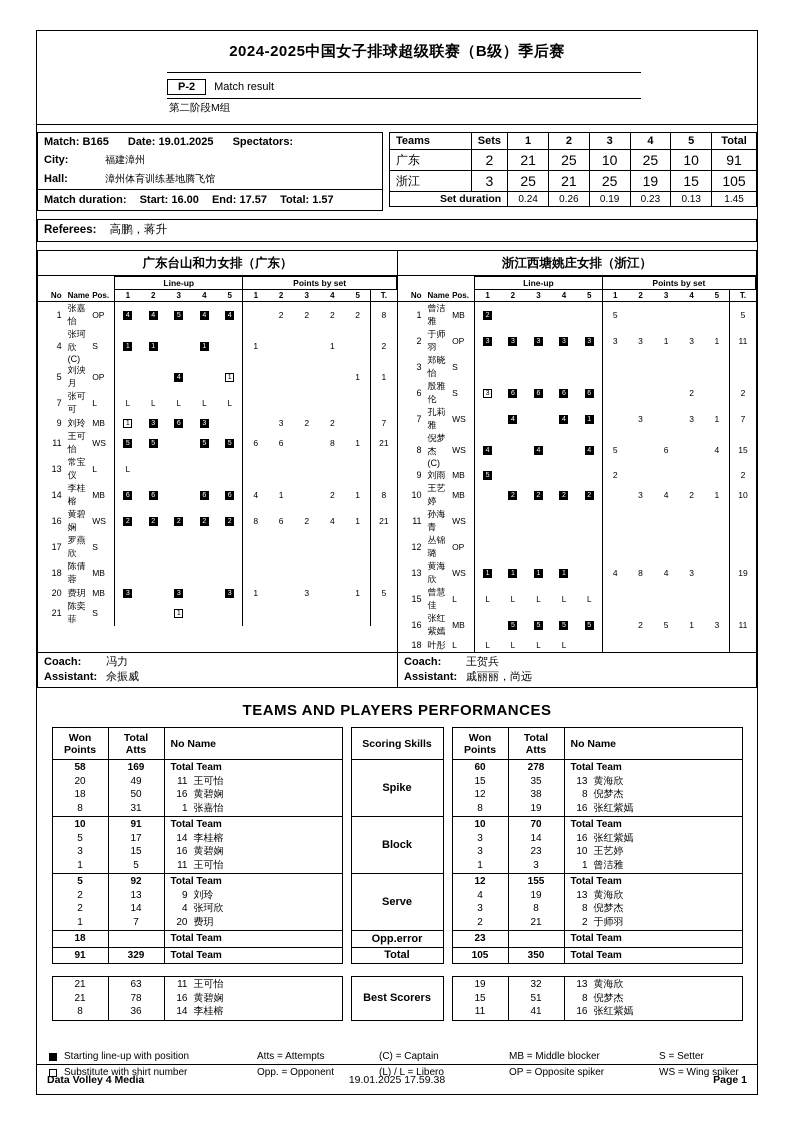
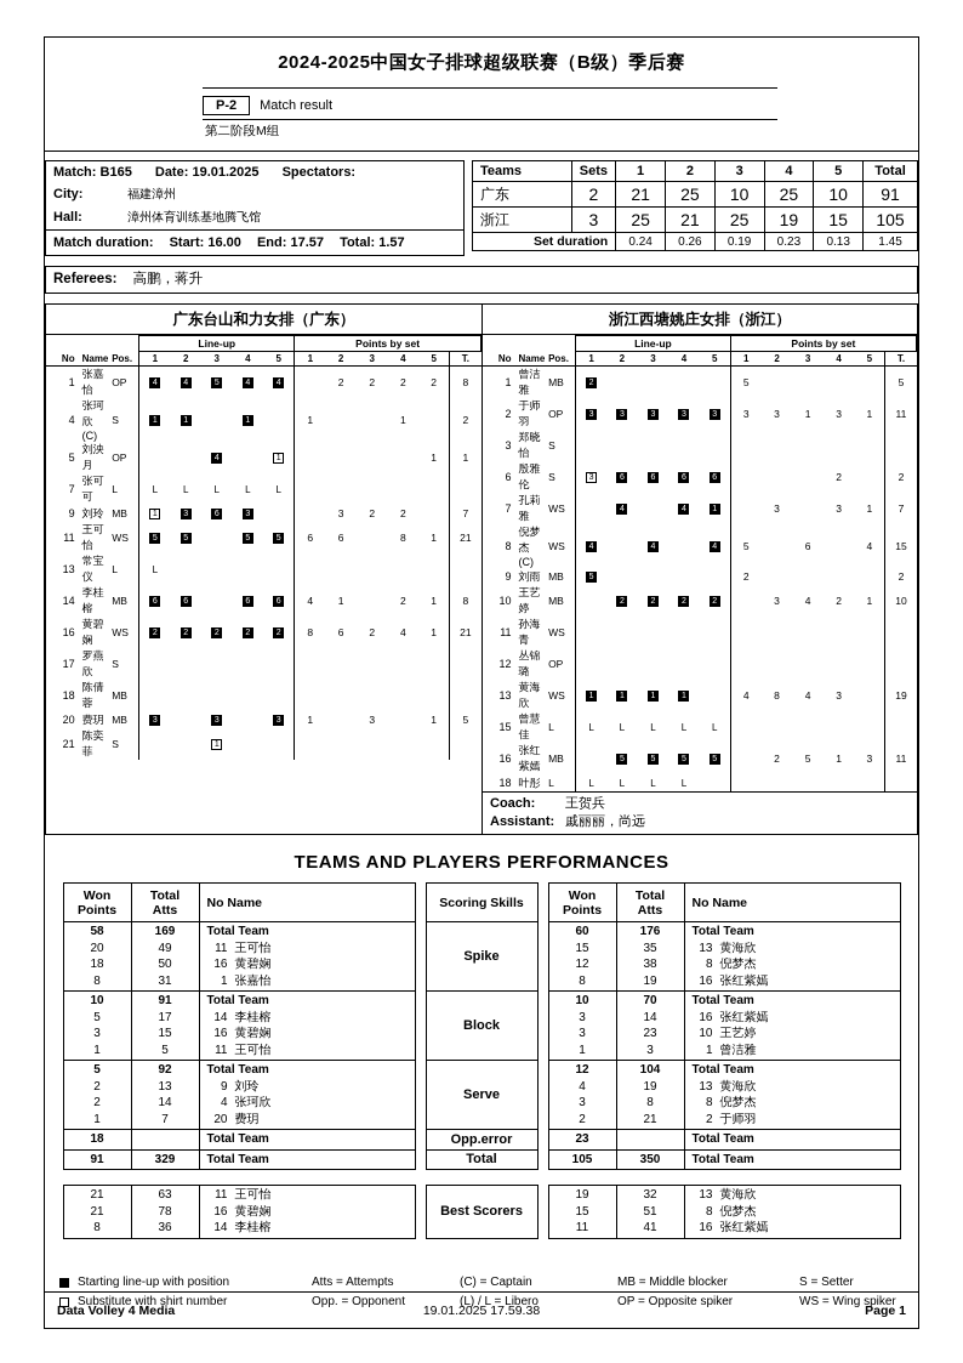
  2024-2025中国女子排球超级联赛（B级）季后赛
  P-2
  Match result
  第二阶段M组
  Match: B165 Date: 19.01.2025 Spectators:
  City: 福建漳州
  Hall: 漳州体育训练基地腾飞馆
  Match duration: Start: 16.00 End: 17.57 Total: 1.57
  Teams	Sets	1	2	3	4	5	Total
  广东	2	21	25	10	25	10	91
  浙江	3	25	21	25	19	15	105
  Set duration	0.24	0.26	0.19	0.23	0.13	1.45
  Referees: 高鹏，蒋升
  广东台山和力女排（广东）
  	Line-up	Points by set
  No	Name	Pos.	1	2	3	4	5	1	2	3	4	5	T.
  4	张珂欣 (C)	S						1			1		2
  5	刘泱月	OP										1	1
  7	张可可	L	L	L	L	L	L
  11	王可怡	WS						6	6		8	1	21
  13	常宝仪	L	L
  14	李桂榕	MB						4	1		2	1	8
  16	黄碧娴	WS						8	6	2	4	1	21
  17	罗燕欣	S
  18	陈倩蓉	MB
  20	费玥	MB						1		3		1	5
  21	陈奕菲	S
- Coach: 冯力
- Assistant: 佘振威
  浙江西塘姚庄女排（浙江）
  	Line-up	Points by set
  No	Name	Pos.	1	2	3	4	5	1	2	3	4	5	T.
  1	曾洁雅	MB						5					5
  2	于师羽	OP						3	3	1	3	1	11
  3	郑晓怡	S
  7	孔莉雅	WS							3		3	1	7
  8	倪梦杰 (C)	WS						5		6		4	15
  9	刘雨	MB						2					2
  10	王艺婷	MB							3	4	2	1	10
  11	孙海青	WS
  12	丛锦璐	OP
  13	黄海欣	WS						4	8	4	3		19
  15	曾慧佳	L	L	L	L	L	L
  16	张红紫嫣	MB							2	5	1	3	11
  18	叶彤	L	L	L	L	L
  Coach: 王贺兵
  Assistant: 戚丽丽，尚远
  TEAMS AND PLAYERS PERFORMANCES
  Won Points	Total Atts	No Name		Scoring Skills		Won Points	Total Atts	No Name
- 5820188	169495031	Total Team11 王可怡16 黄碧娴1 张嘉怡		Spike		6015128	278353819	Total Team13 黄海欣8 倪梦杰16 张红紫嫣
+ 5820188	169495031	Total Team11 王可怡16 黄碧娴1 张嘉怡		Spike		6015128	176353819	Total Team13 黄海欣8 倪梦杰16 张红紫嫣
  10531	9117155	Total Team14 李桂榕16 黄碧娴11 王可怡		Block		10331	7014233	Total Team16 张红紫嫣10 王艺婷1 曾洁雅
- 5221	9213147	Total Team9 刘玲4 张珂欣20 费玥		Serve		12432	15519821	Total Team13 黄海欣8 倪梦杰2 于师羽
+ 5221	9213147	Total Team9 刘玲4 张珂欣20 费玥		Serve		12432	10419821	Total Team13 黄海欣8 倪梦杰2 于师羽
  18		Total Team		Opp.error		23		Total Team
  91	329	Total Team		Total		105	350	Total Team
  21218	637836	11 王可怡16 黄碧娴14 李桂榕		Best Scorers		191511	325141	13 黄海欣8 倪梦杰16 张红紫嫣
  Starting line-up with position
  Atts = Attempts
  (C) = Captain
  MB = Middle blocker
  S = Setter
  Substitute with shirt number
  Opp. = Opponent
  (L) / L = Libero
  OP = Opposite spiker
  WS = Wing spiker
  Data Volley 4 Media
  19.01.2025 17.59.38
  Page 1
